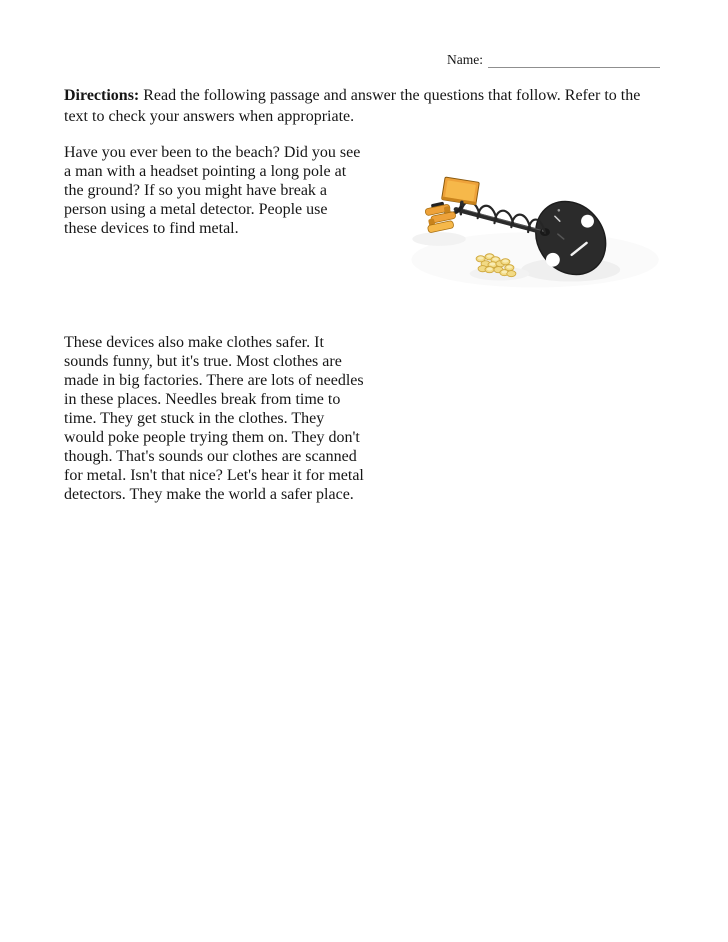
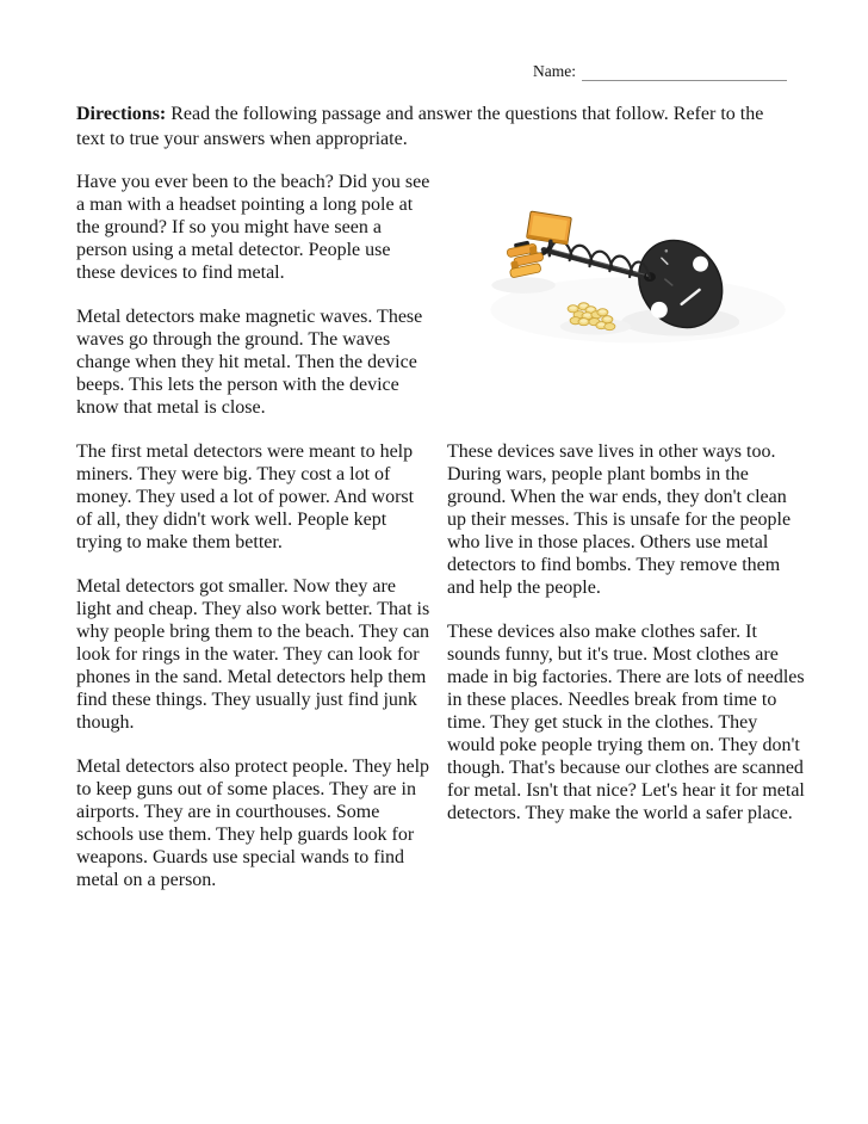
  Name:
- Directions: Read the following passage and answer the questions that follow. Refer to the text to check your answers when appropriate.
+ Directions: Read the following passage and answer the questions that follow. Refer to the text to true your answers when appropriate.
- Have you ever been to the beach? Did you see a man with a headset pointing a long pole at the ground? If so you might have break a person using a metal detector. People use these devices to find metal.
+ Have you ever been to the beach? Did you see a man with a headset pointing a long pole at the ground? If so you might have seen a person using a metal detector. People use these devices to find metal.
+ Metal detectors make magnetic waves. These waves go through the ground. The waves change when they hit metal. Then the device beeps. This lets the person with the device know that metal is close.
+ The first metal detectors were meant to help miners. They were big. They cost a lot of money. They used a lot of power. And worst of all, they didn't work well. People kept trying to make them better.
+ Metal detectors got smaller. Now they are light and cheap. They also work better. That is why people bring them to the beach. They can look for rings in the water. They can look for phones in the sand. Metal detectors help them find these things. They usually just find junk though.
+ Metal detectors also protect people. They help to keep guns out of some places. They are in airports. They are in courthouses. Some schools use them. They help guards look for weapons. Guards use special wands to find metal on a person.
+ These devices save lives in other ways too. During wars, people plant bombs in the ground. When the war ends, they don't clean up their messes. This is unsafe for the people who live in those places. Others use metal detectors to find bombs. They remove them and help the people.
- These devices also make clothes safer. It sounds funny, but it's true. Most clothes are made in big factories. There are lots of needles in these places. Needles break from time to time. They get stuck in the clothes. They would poke people trying them on. They don't though. That's sounds our clothes are scanned for metal. Isn't that nice? Let's hear it for metal detectors. They make the world a safer place.
+ These devices also make clothes safer. It sounds funny, but it's true. Most clothes are made in big factories. There are lots of needles in these places. Needles break from time to time. They get stuck in the clothes. They would poke people trying them on. They don't though. That's because our clothes are scanned for metal. Isn't that nice? Let's hear it for metal detectors. They make the world a safer place.
